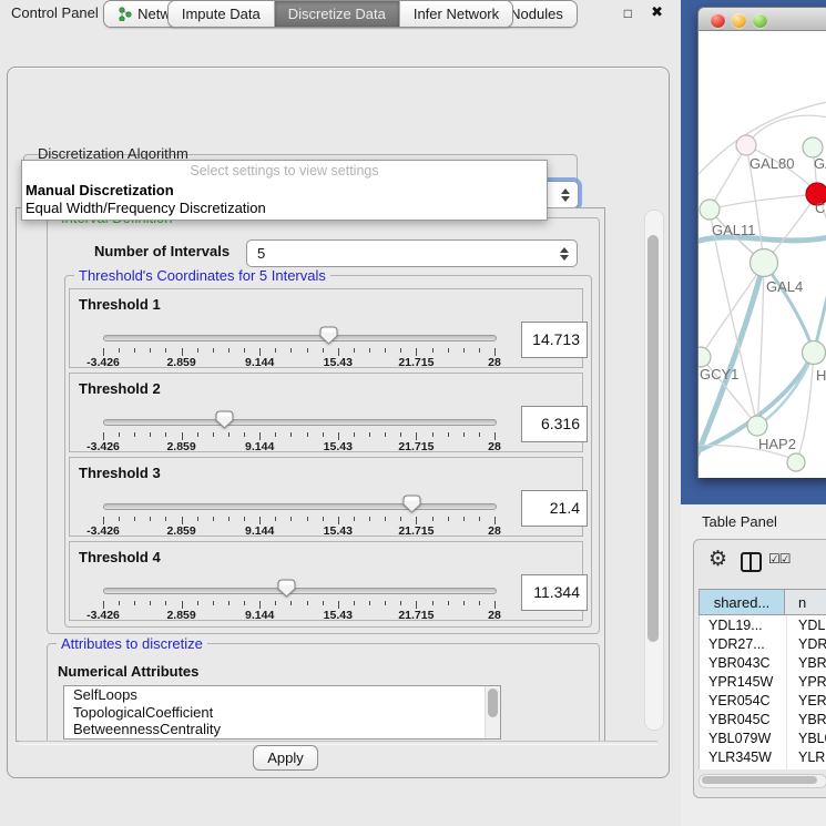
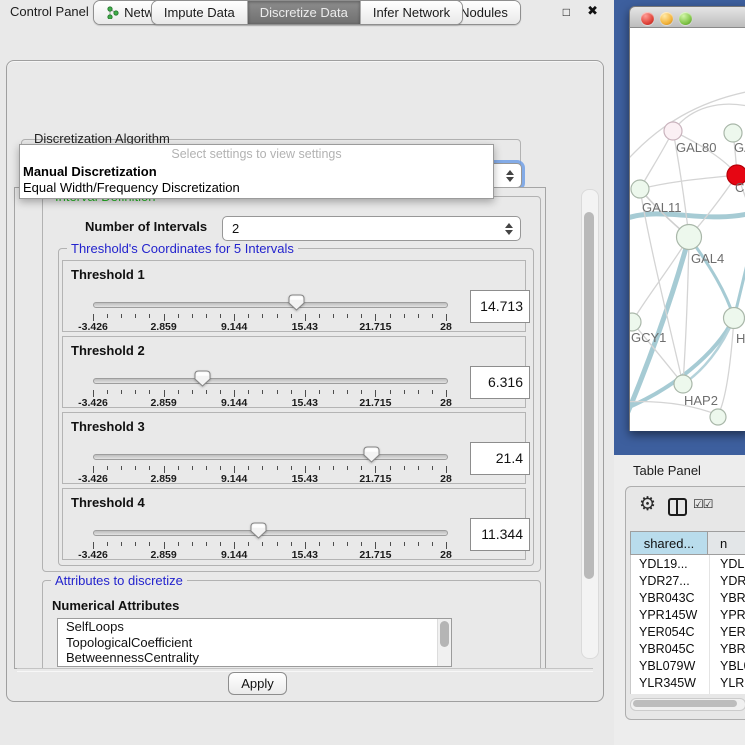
  Control Panel
  □
  ✖
  Discretization Algorithm
  Select settings to view settings
  Manual Discretization
  Equal Width/Frequency Discretization
  Number of Intervals
- 5
+ 2
  Threshold's Coordinates for 5 Intervals
  Threshold 1
  -3.426
  2.859
  9.144
  15.43
  21.715
  28
  14.713
  Threshold 2
  -3.426
  2.859
  9.144
  15.43
  21.715
  28
  6.316
  Threshold 3
  -3.426
  2.859
  9.144
  15.43
  21.715
  28
  21.4
  Threshold 4
  -3.426
  2.859
  9.144
  15.43
  21.715
  28
  11.344
  Attributes to discretize
  Numerical Attributes
  SelfLoops
  TopologicalCoefficient
  BetweennessCentrality
  Apply
  Impute Data
  Discretize Data
  Infer Network
  GAL80
  C
  GAL11
  GAL4
  GCY1
  H
  HAP2
  Table Panel
  ⚙
  ☑☑
  shared...
  n
  YDL19...
  YDL
  YDR27...
  YDR
  YBR043C
  YBR
  YPR145W
  YPR
  YER054C
  YER
  YBR045C
  YBR
  YBL079W
  YBL
  YLR345W
  YLR
